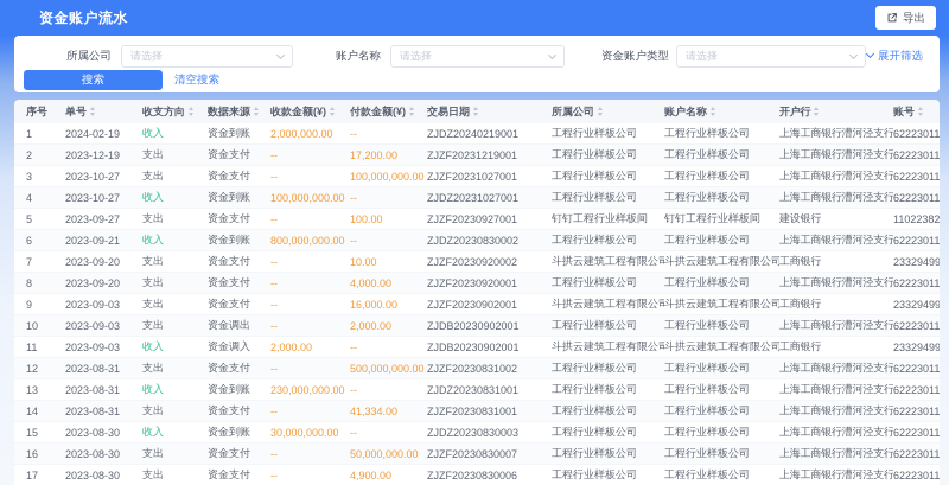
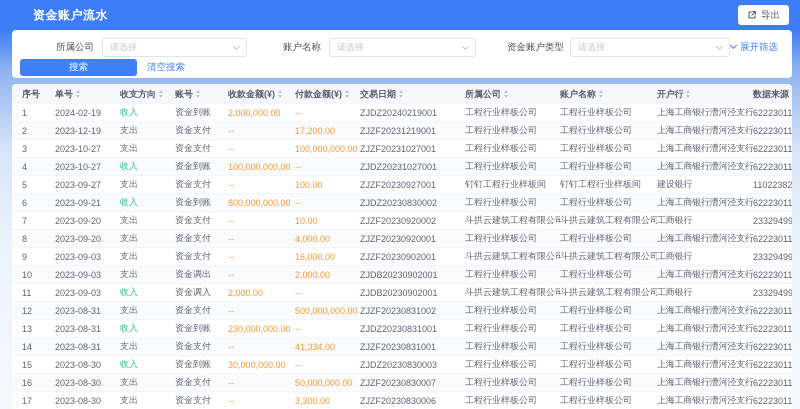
  资金账户流水
  导出
  所属公司
  请选择
  账户名称
  请选择
  资金账户类型
  请选择
  展开筛选
  搜索
  清空搜索
  序号
  单号
  收支方向
- 数据来源
+ 账号
  收款金额(¥)
  付款金额(¥)
  交易日期
  所属公司
  账户名称
  开户行
- 账号
+ 数据来源
  1
  2024-02-19
  收入
  资金到账
  2,000,000.00
  --
  ZJDZ20240219001
  工程行业样板公司
  工程行业样板公司
  上海工商银行漕河泾支行
  62223011
  2
  2023-12-19
  支出
  资金支付
  --
  17,200.00
  ZJZF20231219001
  工程行业样板公司
  工程行业样板公司
  上海工商银行漕河泾支行
  62223011
  3
  2023-10-27
  支出
  资金支付
  --
  100,000,000.00
  ZJZF20231027001
  工程行业样板公司
  工程行业样板公司
  上海工商银行漕河泾支行
  62223011
  4
  2023-10-27
  收入
  资金到账
  100,000,000.00
  --
  ZJDZ20231027001
  工程行业样板公司
  工程行业样板公司
  上海工商银行漕河泾支行
  62223011
  5
  2023-09-27
  支出
  资金支付
  --
  100.00
  ZJZF20230927001
  钉钉工程行业样板间
  钉钉工程行业样板间
  建设银行
  11022382
  6
  2023-09-21
  收入
  资金到账
  800,000,000.00
  --
  ZJDZ20230830002
  工程行业样板公司
  工程行业样板公司
  上海工商银行漕河泾支行
  62223011
  7
  2023-09-20
  支出
  资金支付
  --
  10.00
  ZJZF20230920002
  斗拱云建筑工程有限公司
  斗拱云建筑工程有限公司
  工商银行
  23329499
  8
  2023-09-20
  支出
  资金支付
  --
  4,000.00
  ZJZF20230920001
  工程行业样板公司
  工程行业样板公司
  上海工商银行漕河泾支行
  62223011
  9
  2023-09-03
  支出
  资金支付
  --
  16,000.00
  ZJZF20230902001
  斗拱云建筑工程有限公司
  斗拱云建筑工程有限公司
  工商银行
  23329499
  10
  2023-09-03
  支出
  资金调出
  --
  2,000.00
  ZJDB20230902001
  工程行业样板公司
  工程行业样板公司
  上海工商银行漕河泾支行
  62223011
  11
  2023-09-03
  收入
  资金调入
  2,000.00
  --
  ZJDB20230902001
  斗拱云建筑工程有限公司
  斗拱云建筑工程有限公司
  工商银行
  23329499
  12
  2023-08-31
  支出
  资金支付
  --
  500,000,000.00
  ZJZF20230831002
  工程行业样板公司
  工程行业样板公司
  上海工商银行漕河泾支行
  62223011
  13
  2023-08-31
  收入
  资金到账
  230,000,000.00
  --
  ZJDZ20230831001
  工程行业样板公司
  工程行业样板公司
  上海工商银行漕河泾支行
  62223011
  14
  2023-08-31
  支出
  资金支付
  --
  41,334.00
  ZJZF20230831001
  工程行业样板公司
  工程行业样板公司
  上海工商银行漕河泾支行
  62223011
  15
  2023-08-30
  收入
  资金到账
  30,000,000.00
  --
  ZJDZ20230830003
  工程行业样板公司
  工程行业样板公司
  上海工商银行漕河泾支行
  62223011
  16
  2023-08-30
  支出
  资金支付
  --
  50,000,000.00
  ZJZF20230830007
  工程行业样板公司
  工程行业样板公司
  上海工商银行漕河泾支行
  62223011
  17
  2023-08-30
  支出
  资金支付
  --
- 4,900.00
+ 3,300.00
  ZJZF20230830006
  工程行业样板公司
  工程行业样板公司
  上海工商银行漕河泾支行
  62223011
